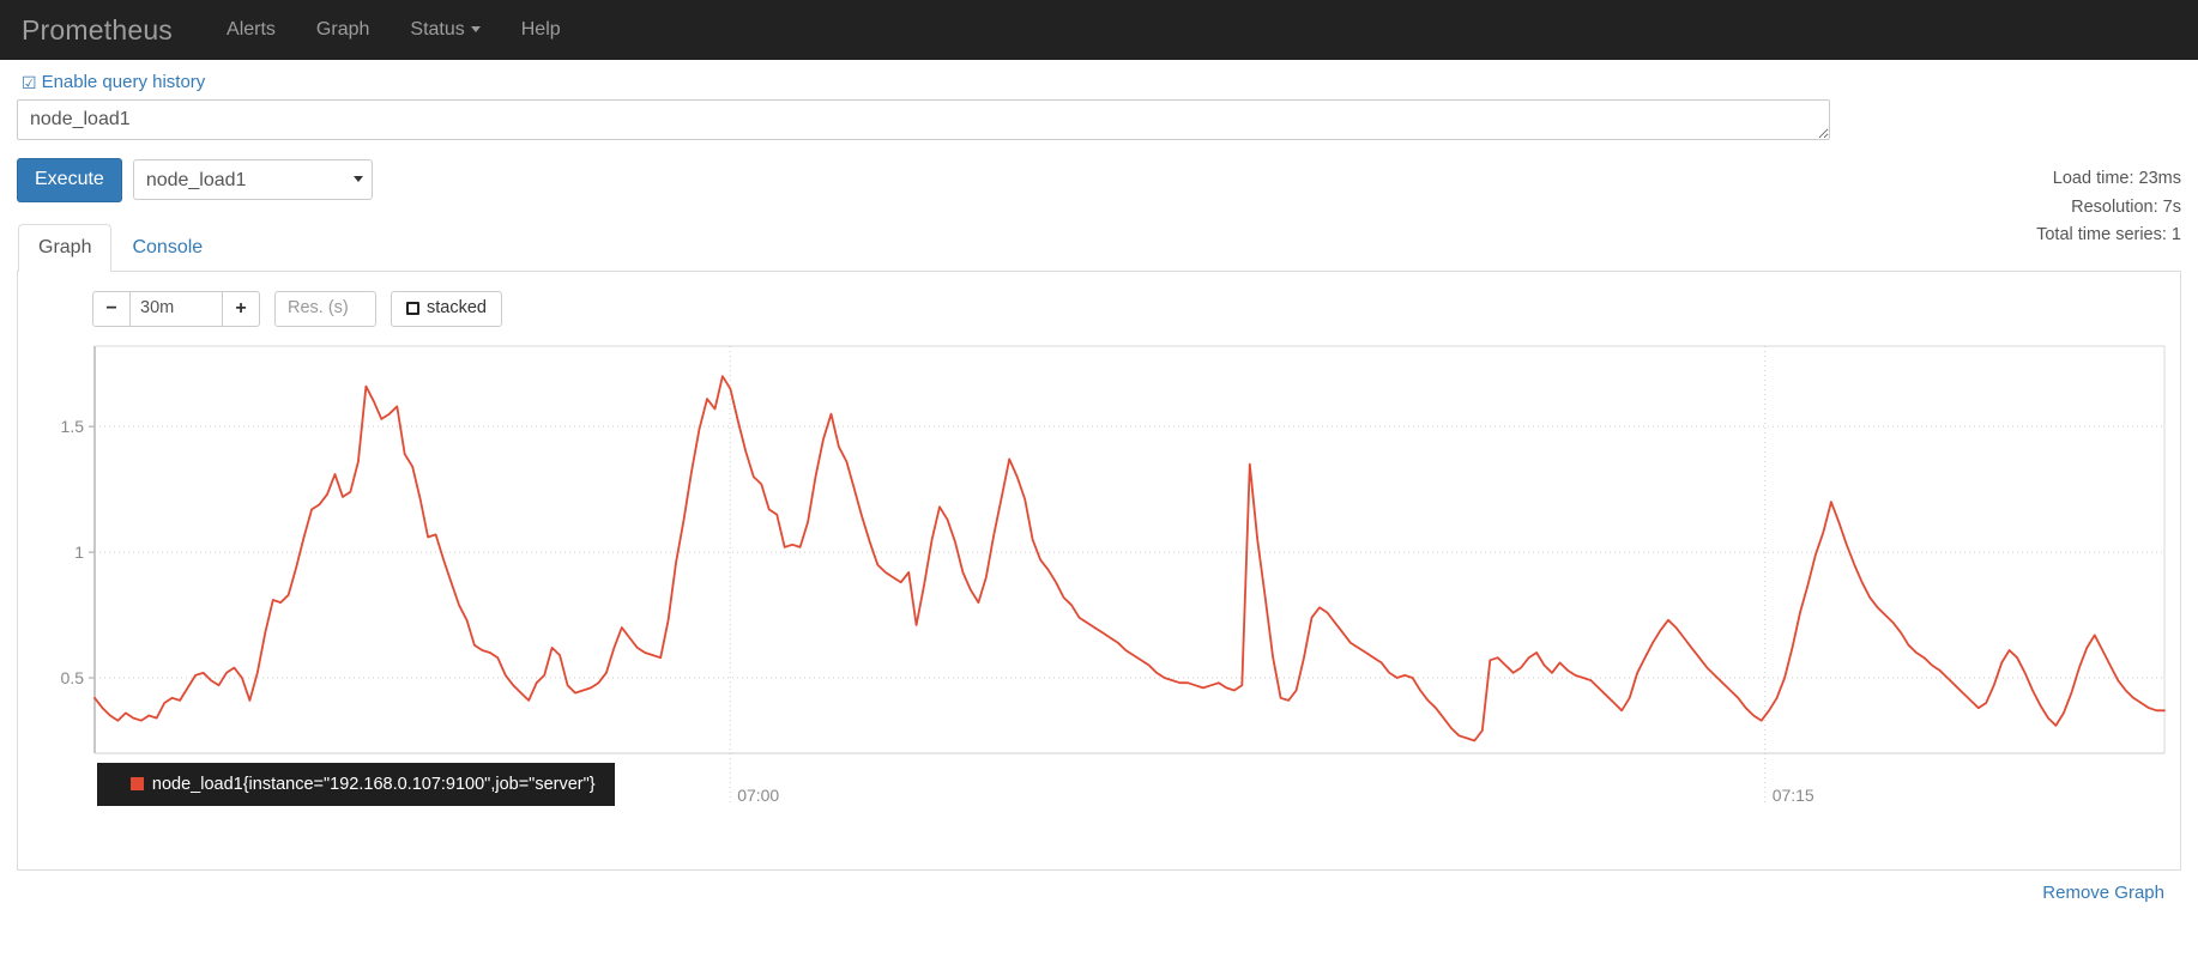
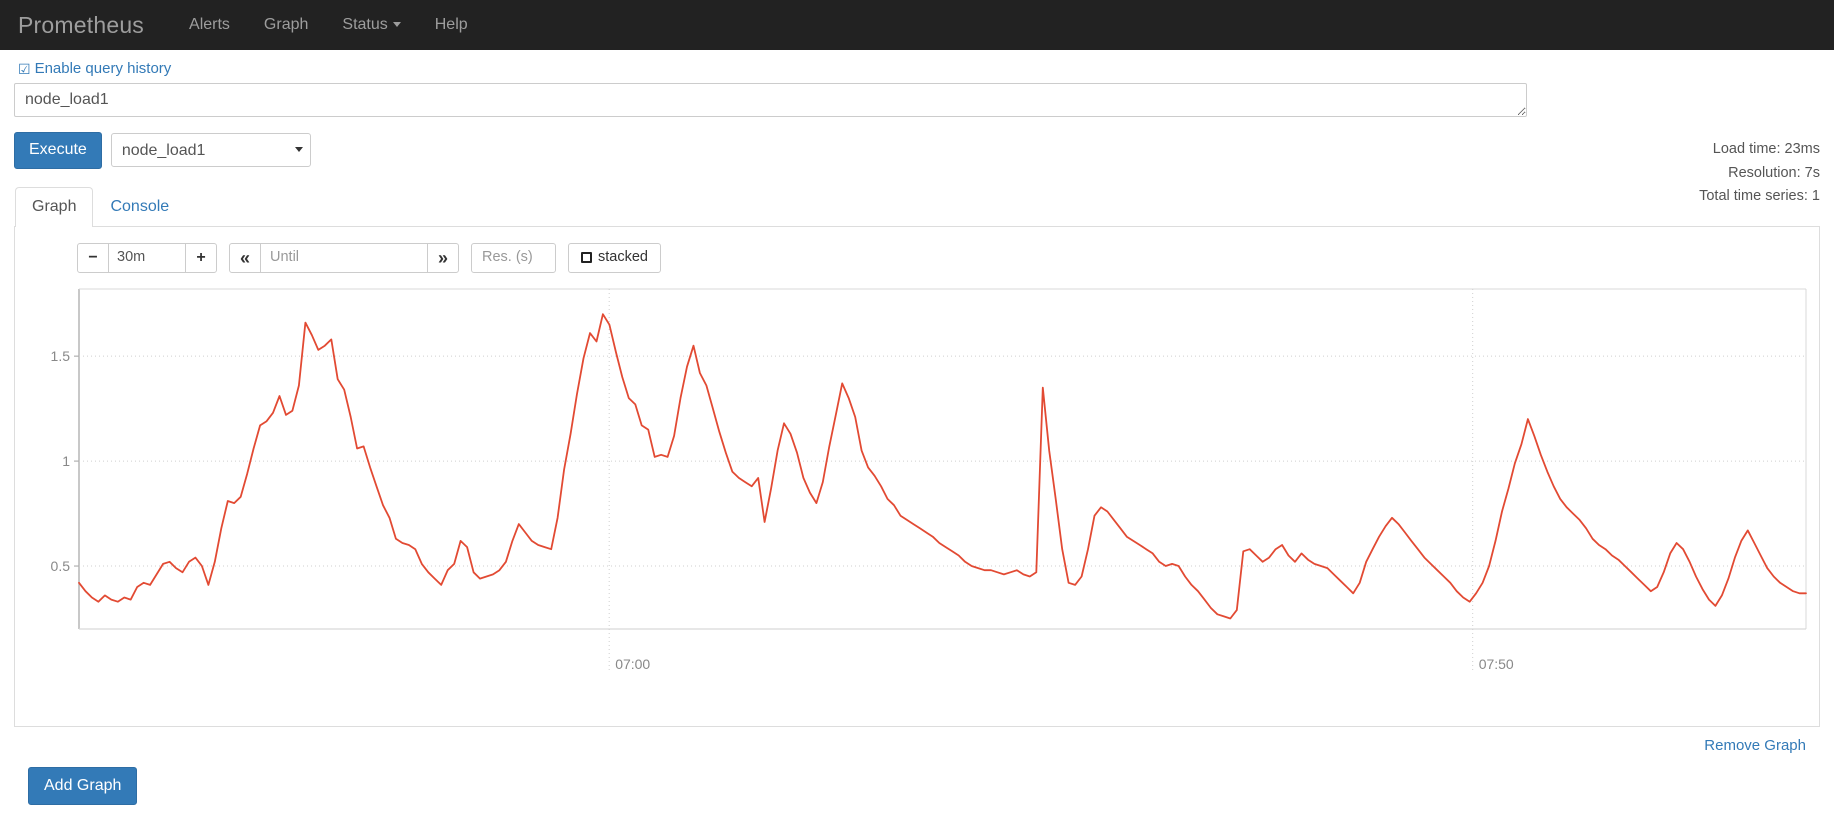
  Prometheus
  Alerts
  Graph
  Status
  Help
  ☑ Enable query history
  node_load1
  Load time: 23ms
  Resolution: 7s
  Total time series: 1
  Execute
  node_load1
  Graph
  Console
  −
  30m
  +
+ Until
  Res. (s)
  stacked
  0.5
  1
  1.5
  07:00
- 07:15
+ 07:50
- node_load1{instance="192.168.0.107:9100",job="server"}
  Remove Graph
+ Add Graph
